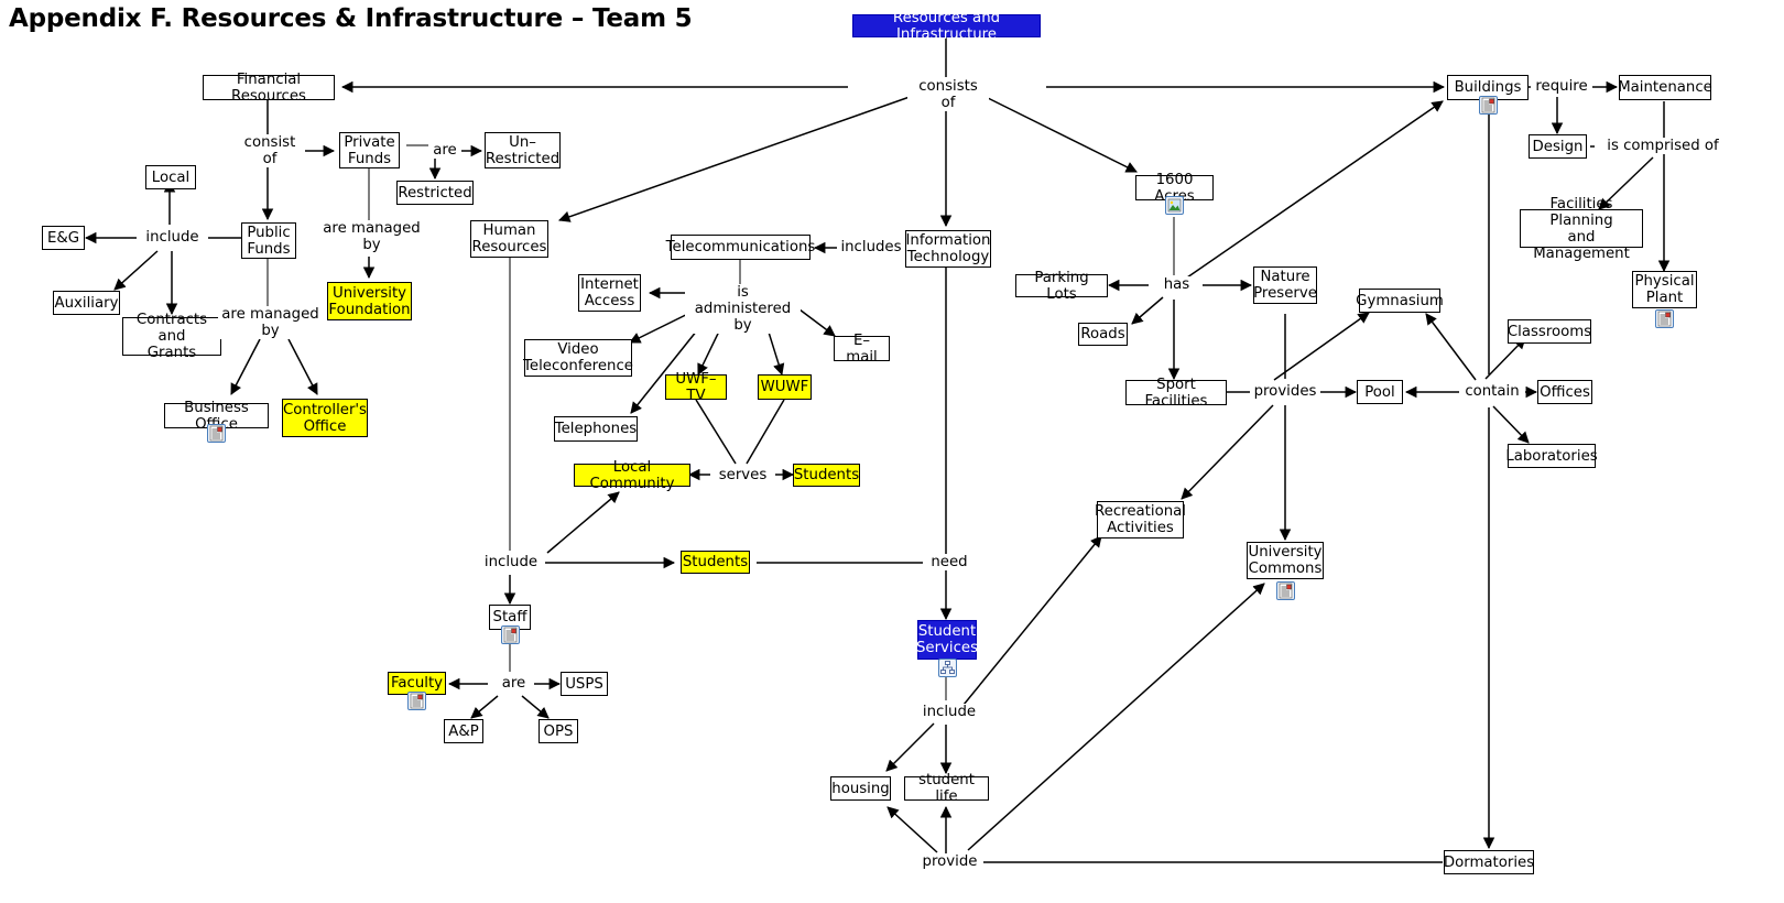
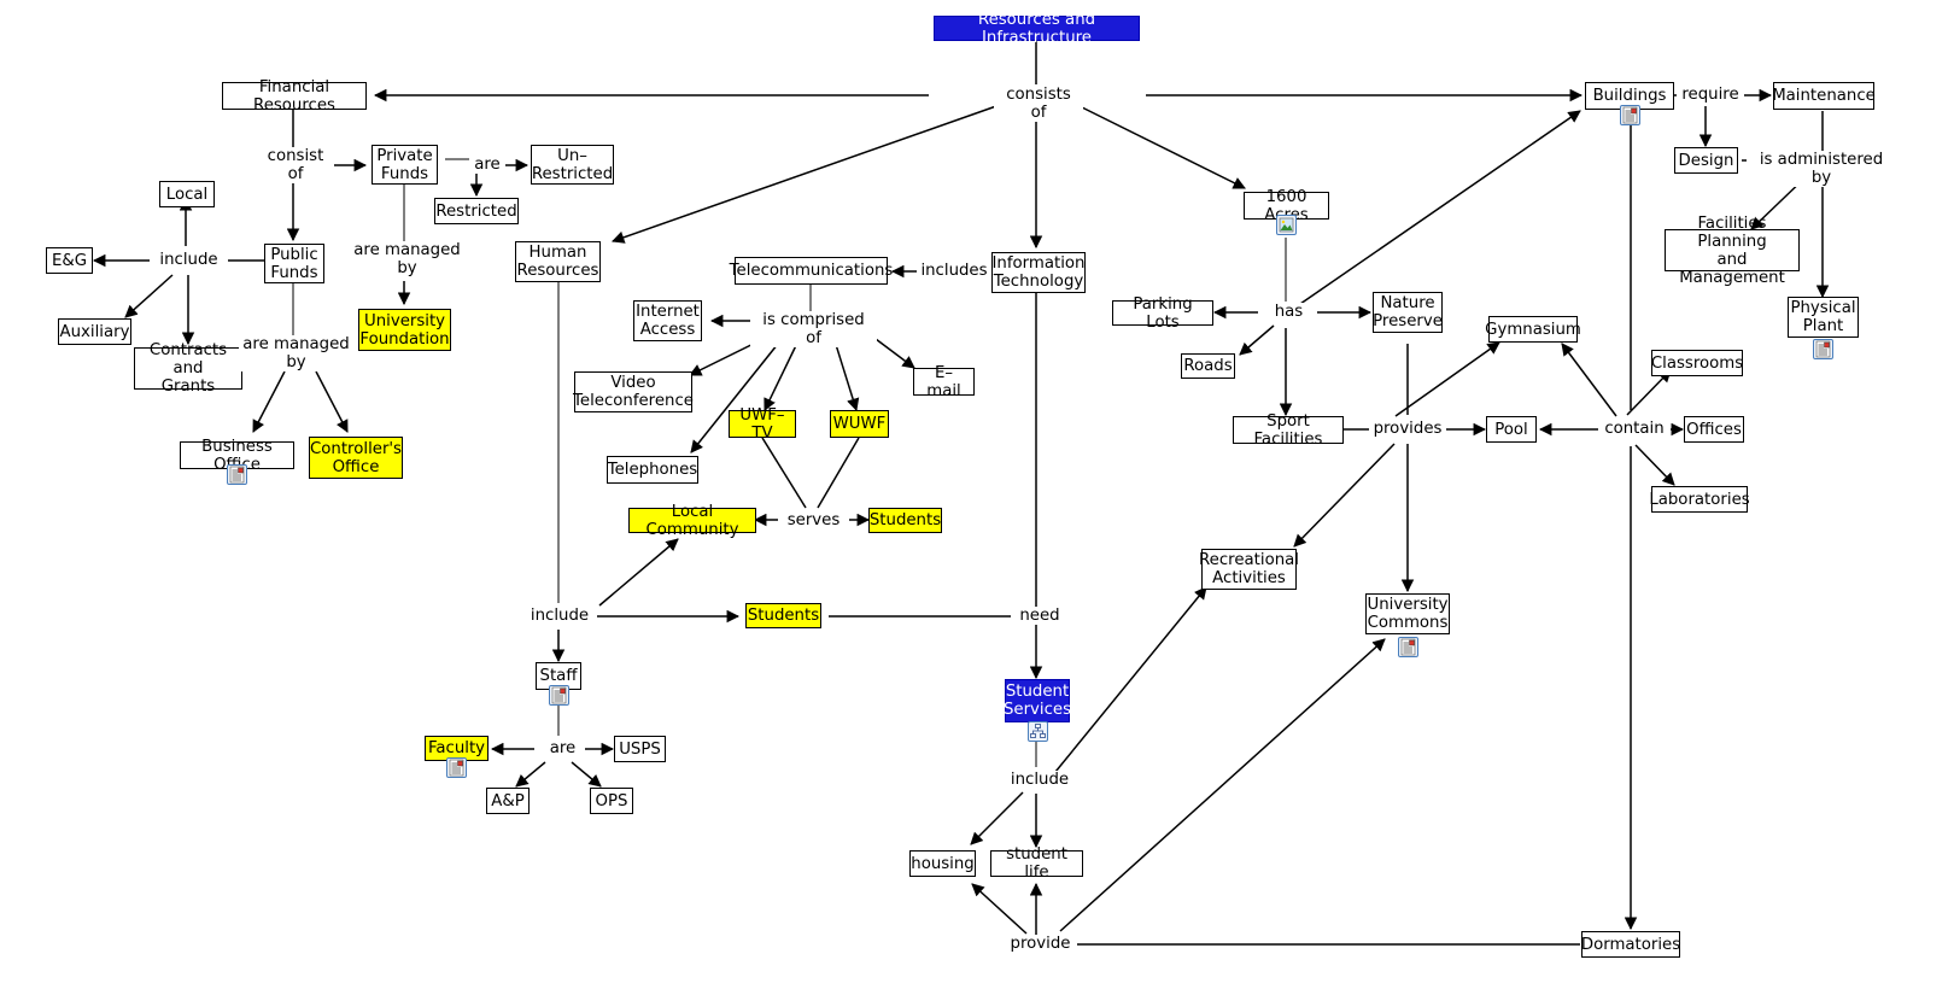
- Appendix F. Resources & Infrastructure – Team 5
  Resources and Infrastructure
  Financial Resources
  Private
  Funds
  Un–
  Restricted
  Restricted
  University
  Foundation
  Public
  Funds
  Local
  E&G
  Auxiliary
  Contracts and
  Grants
  Business Oe
  Controller's
  Office
  Human
  Resources
  Telecommunications
  Information
  Technology
  Internet
  Access
  Video
  Teleconference
  Telephones
  UWF–TV
  WUWF
  E–mail
  Local Community
  Students
  Students
  Staff
  Faculty
  USPS
  A&P
  OPS
  Parking Lots
  Roads
  Nature
  Preserve
  Sport Facilities
  Gymnasium
  Pool
  Recreational
  Activities
  University
  Commons
  Buildings
  Maintenance
  Design
  Facilities Planning
  and Management
  Physical
  Plant
  Classrooms
  Offices
  Laboratories
  Student
  Services
  housing
  student life
  Dormatories
  consists of
  consist
  of
  are
  are managed
  by
  include
  are managed
  by
  includes
- is administered by
+ is comprised of
  serves
  include
  are
  has
  provides
  contain
  require
- is comprised of
+ is administered by
  need
  include
  provide
